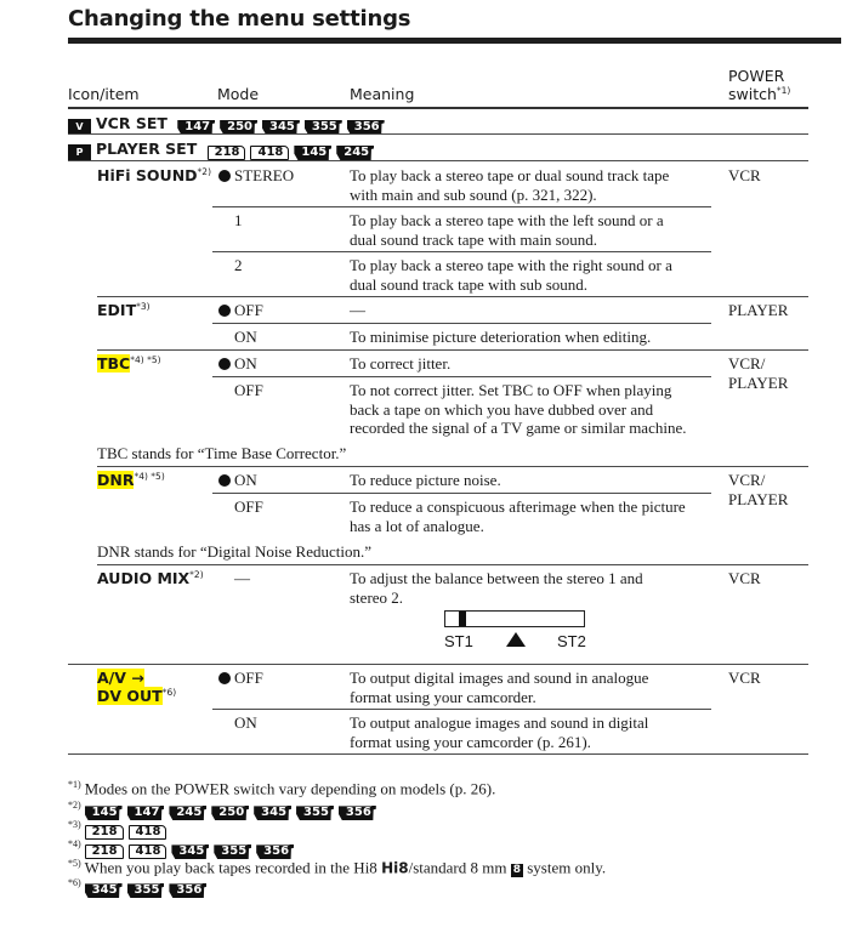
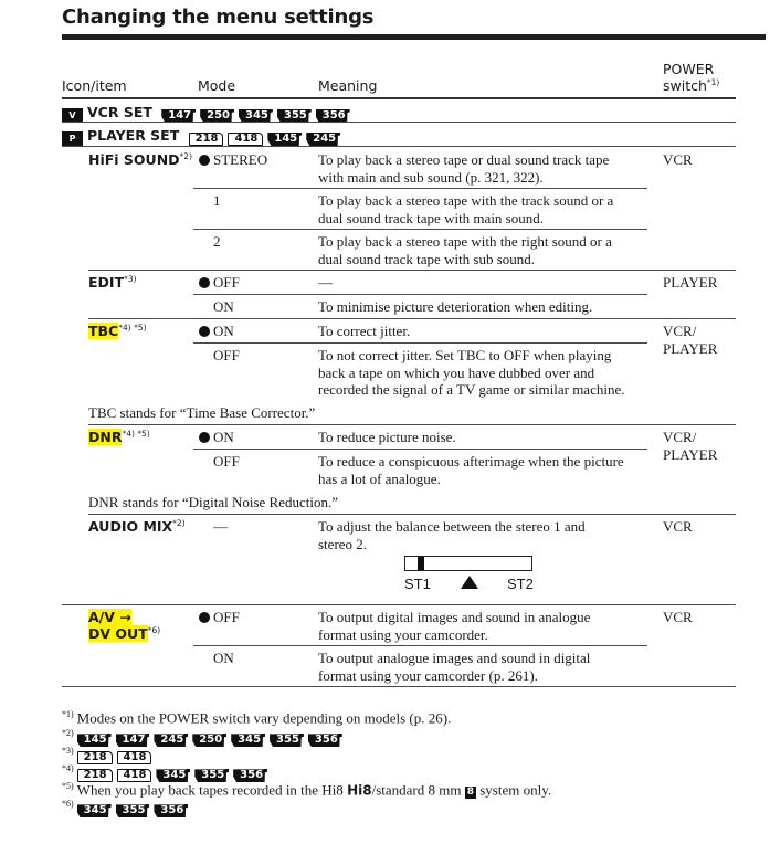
  Changing the menu settings
  Icon/item
  Mode
  Meaning
  POWER
  switch*1)
  V VCR SET 147 250 345 355 356
  P PLAYER SET 218 418 145 245
  HiFi SOUND*2)
  STEREO
  To play back a stereo tape or dual sound track tape
  with main and sub sound (p. 321, 322).
  VCR
  1
- To play back a stereo tape with the left sound or a
+ To play back a stereo tape with the track sound or a
  dual sound track tape with main sound.
  2
  To play back a stereo tape with the right sound or a
  dual sound track tape with sub sound.
  EDIT*3)
  OFF
  —
  PLAYER
  ON
  To minimise picture deterioration when editing.
  TBC*4) *5)
  ON
  To correct jitter.
  VCR/
  PLAYER
  OFF
  To not correct jitter. Set TBC to OFF when playing
  back a tape on which you have dubbed over and
  recorded the signal of a TV game or similar machine.
  TBC stands for “Time Base Corrector.”
  DNR*4) *5)
  ON
  To reduce picture noise.
  VCR/
  PLAYER
  OFF
  To reduce a conspicuous afterimage when the picture
  has a lot of analogue.
  DNR stands for “Digital Noise Reduction.”
  AUDIO MIX*2)
  —
  To adjust the balance between the stereo 1 and
  stereo 2.
  VCR
  ST1
  ST2
  A/V →
  DV OUT*6)
  OFF
  To output digital images and sound in analogue
  format using your camcorder.
  VCR
  ON
  To output analogue images and sound in digital
  format using your camcorder (p. 261).
  *1) Modes on the POWER switch vary depending on models (p. 26).
  *2)145 147 245 250 345 355 356
  *3)218 418
  *4)218 418 345 355 356
  *5) When you play back tapes recorded in the Hi8 Hi8/standard 8 mm 8 system only.
  *6)345 355 356
